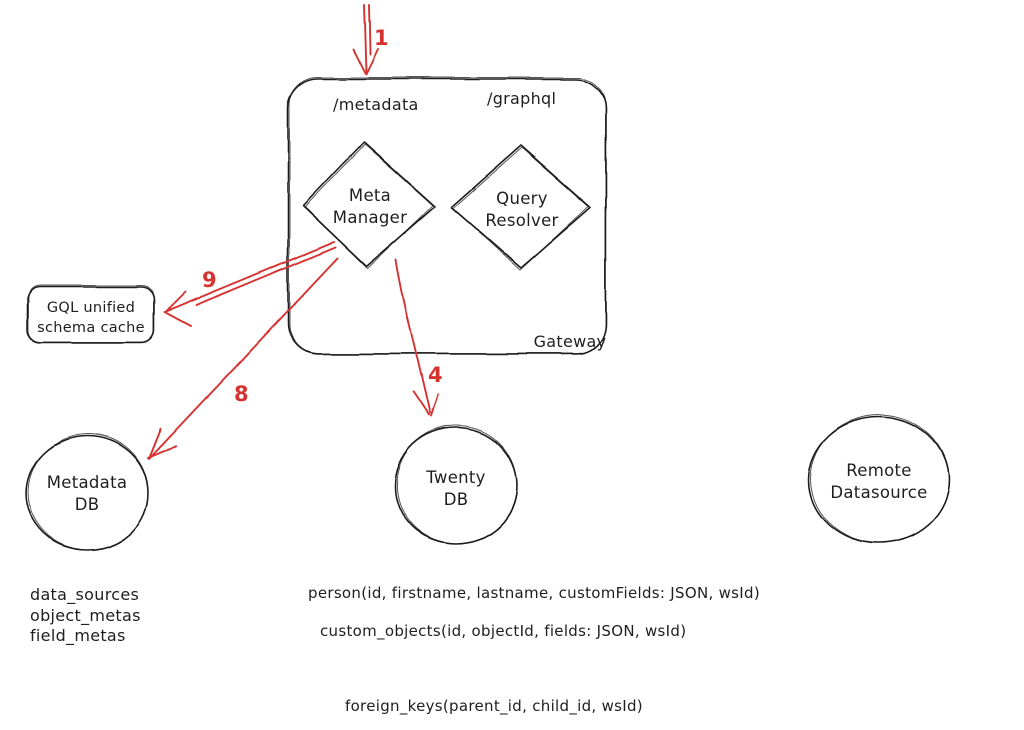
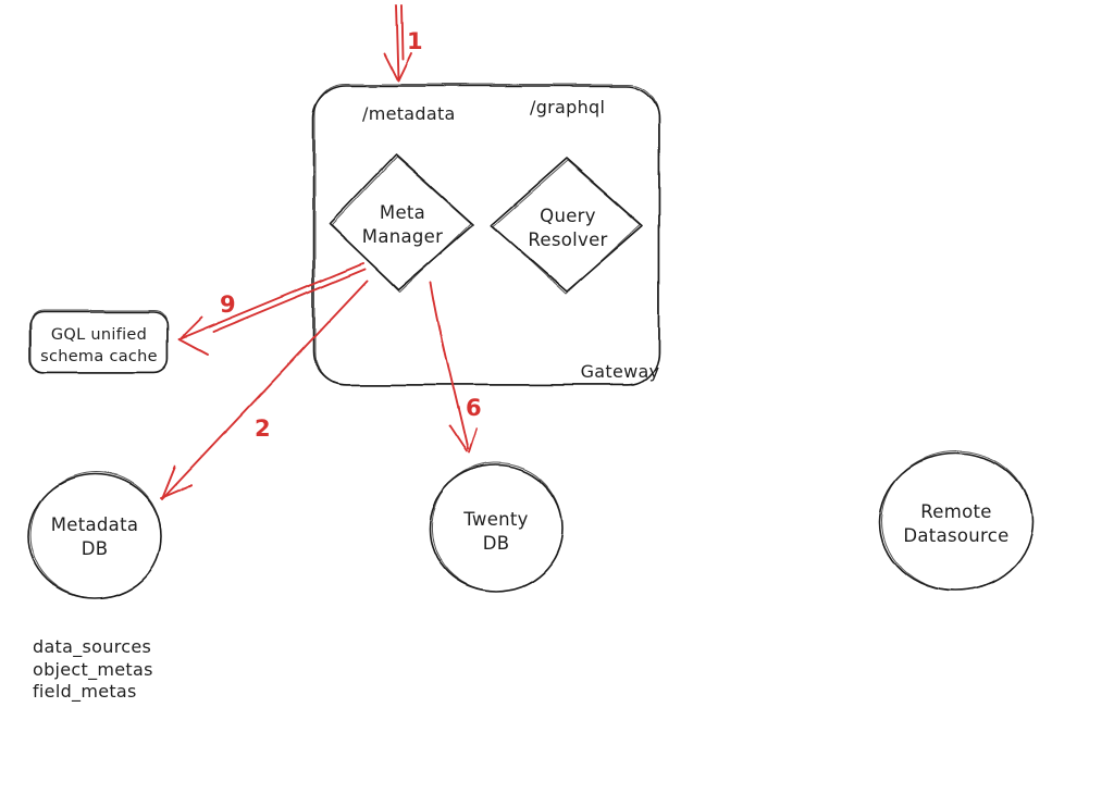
  /metadata
  /graphql
  Meta
  Manager
  Query
  Resolver
  Gateway
  GQL unified
  schema cache
  Metadata
  DB
  Twenty
  DB
  Remote
  Datasource
  data_sources
  object_metas
  field_metas
- person(id, firstname, lastname, customFields: JSON, wsId)
- custom_objects(id, objectId, fields: JSON, wsId)
- foreign_keys(parent_id, child_id, wsId)
  1
- 8
+ 2
  9
- 4
+ 6
